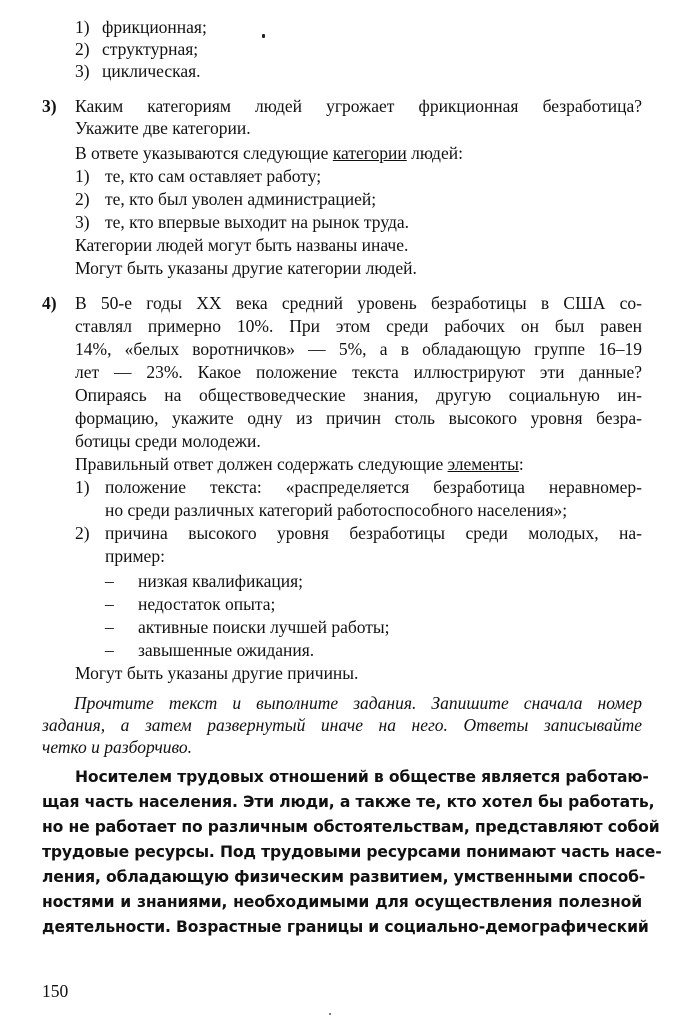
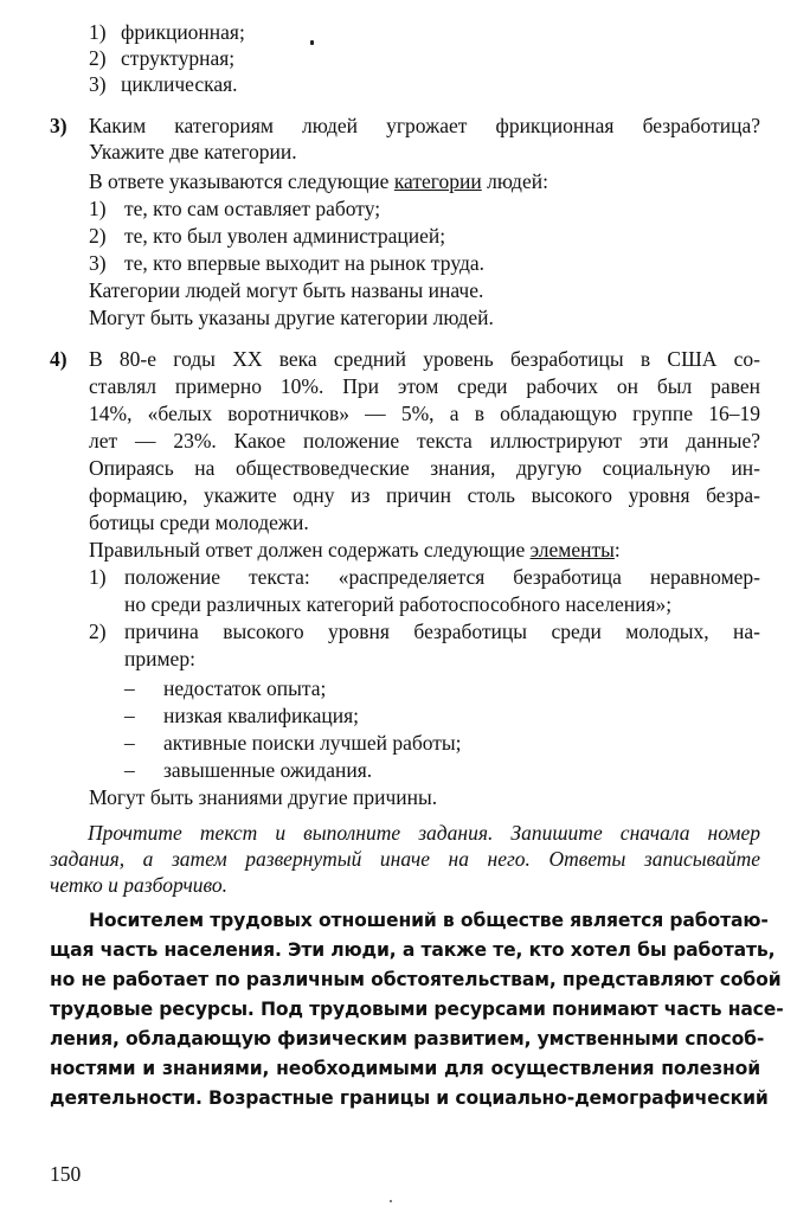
  1)
  фрикционная;
  2)
  структурная;
  3)
  циклическая.
  3)
  Каким категориям людей угрожает фрикционная безработица?
  Укажите две категории.
  В ответе указываются следующие категории людей:
  1)
  те, кто сам оставляет работу;
  2)
  те, кто был уволен администрацией;
  3)
  те, кто впервые выходит на рынок труда.
  Категории людей могут быть названы иначе.
  Могут быть указаны другие категории людей.
  4)
- В 50-е годы XX века средний уровень безработицы в США со-
+ В 80-е годы XX века средний уровень безработицы в США со-
  ставлял примерно 10%. При этом среди рабочих он был равен
  14%, «белых воротничков» — 5%, а в обладающую группе 16–19
  лет — 23%. Какое положение текста иллюстрируют эти данные?
  Опираясь на обществоведческие знания, другую социальную ин-
  формацию, укажите одну из причин столь высокого уровня безра-
  ботицы среди молодежи.
  Правильный ответ должен содержать следующие элементы:
  1)
  положение текста: «распределяется безработица неравномер-
  но среди различных категорий работоспособного населения»;
  2)
  причина высокого уровня безработицы среди молодых, на-
  пример:
  –
- низкая квалификация;
+ недостаток опыта;
  –
- недостаток опыта;
+ низкая квалификация;
  –
  активные поиски лучшей работы;
  –
  завышенные ожидания.
- Могут быть указаны другие причины.
+ Могут быть знаниями другие причины.
  Прочтите текст и выполните задания. Запишите сначала номер
  задания, а затем развернутый иначе на него. Ответы записывайте
  четко и разборчиво.
  Носителем трудовых отношений в обществе является работаю-
  щая часть населения. Эти люди, а также те, кто хотел бы работать,
  но не работает по различным обстоятельствам, представляют собой
  трудовые ресурсы. Под трудовыми ресурсами понимают часть насе-
  ления, обладающую физическим развитием, умственными способ-
  ностями и знаниями, необходимыми для осуществления полезной
  деятельности. Возрастные границы и социально-демографический
  150
